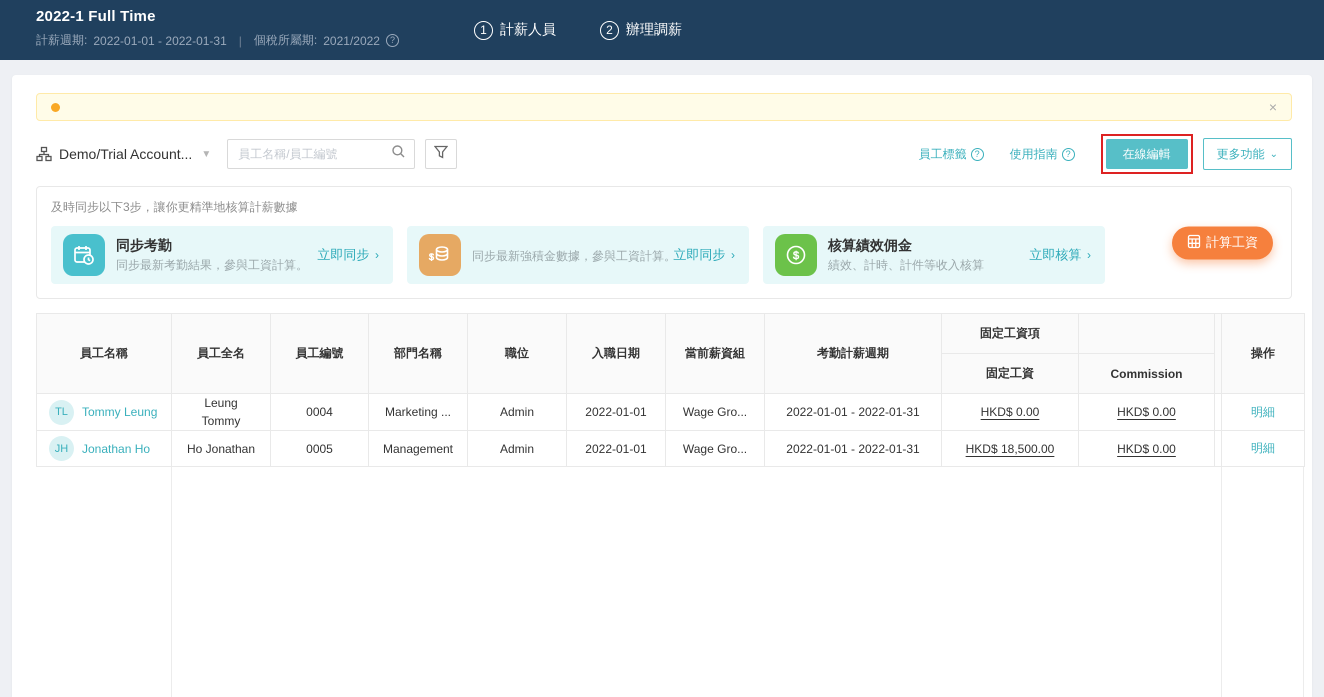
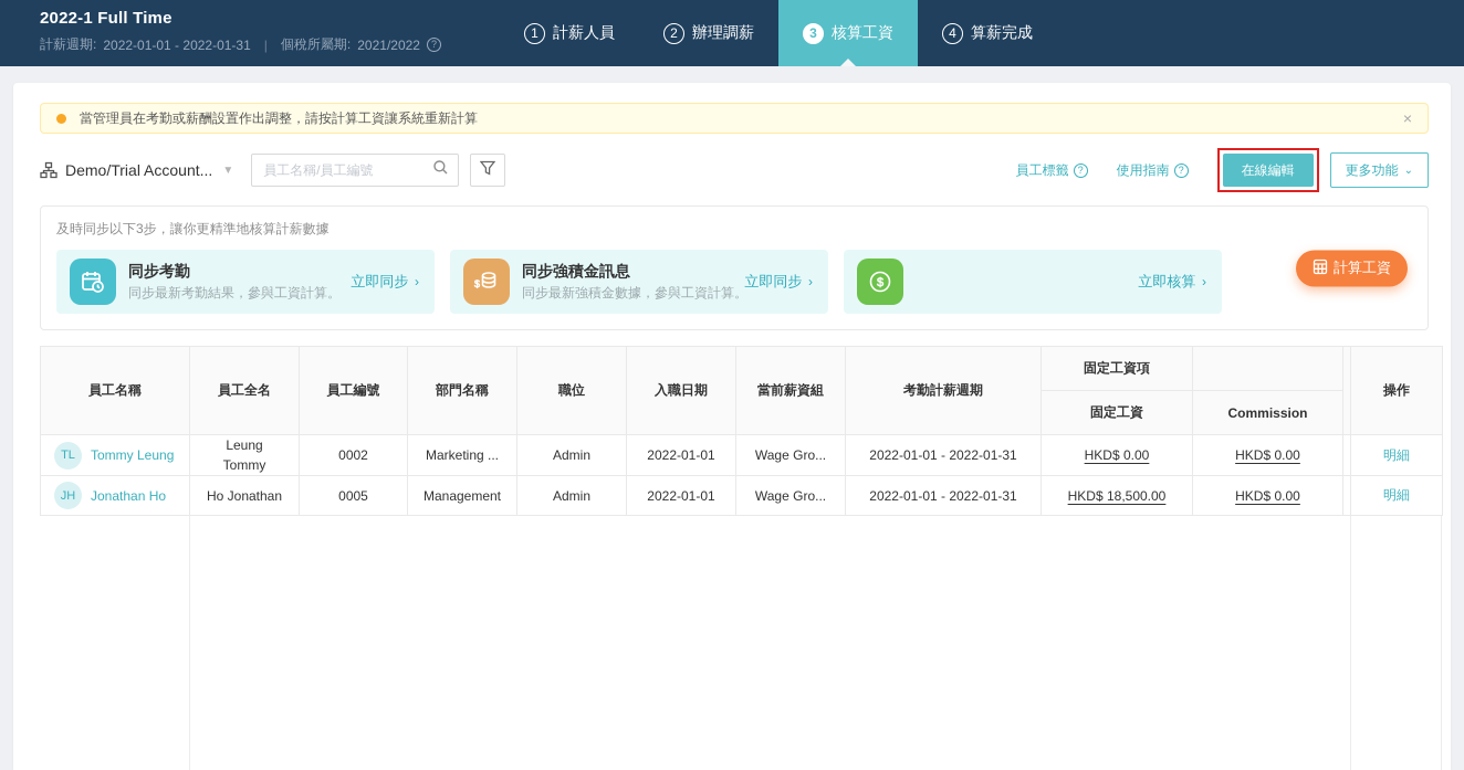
  2022-1 Full Time
  計薪週期:
  2022-01-01 - 2022-01-31
  |
  個稅所屬期:
  2021/2022
  ?
  1
  計薪人員
  2
  辦理調薪
+ 3
+ 核算工資
+ 4
+ 算薪完成
+ 當管理員在考勤或薪酬設置作出調整，請按計算工資讓系統重新計算
  ×
  Demo/Trial Account...
  ▼
  員工名稱/員工編號
  員工標籤
  ?
  使用指南
  ?
  在線編輯
  更多功能
  ⌄
  及時同步以下3步，讓你更精準地核算計薪數據
  同步考勤
  同步最新考勤結果，參與工資計算。
  立即同步 ›
  $
+ 同步強積金訊息
  同步最新強積金數據，參與工資計算。
  立即同步 ›
  $
- 核算績效佣金
- 績效、計時、計件等收入核算
  立即核算 ›
  計算工資
  員工名稱	員工全名	員工編號	部門名稱	職位	入職日期	當前薪資組	考勤計薪週期	固定工資項			操作
  固定工資	Commission
- TL Tommy Leung	Leung Tommy	0004	Marketing ...	Admin	2022-01-01	Wage Gro...	2022-01-01 - 2022-01-31	HKD$ 0.00	HKD$ 0.00		明細
+ TL Tommy Leung	Leung Tommy	0002	Marketing ...	Admin	2022-01-01	Wage Gro...	2022-01-01 - 2022-01-31	HKD$ 0.00	HKD$ 0.00		明細
  JH Jonathan Ho	Ho Jonathan	0005	Management	Admin	2022-01-01	Wage Gro...	2022-01-01 - 2022-01-31	HKD$ 18,500.00	HKD$ 0.00		明細
